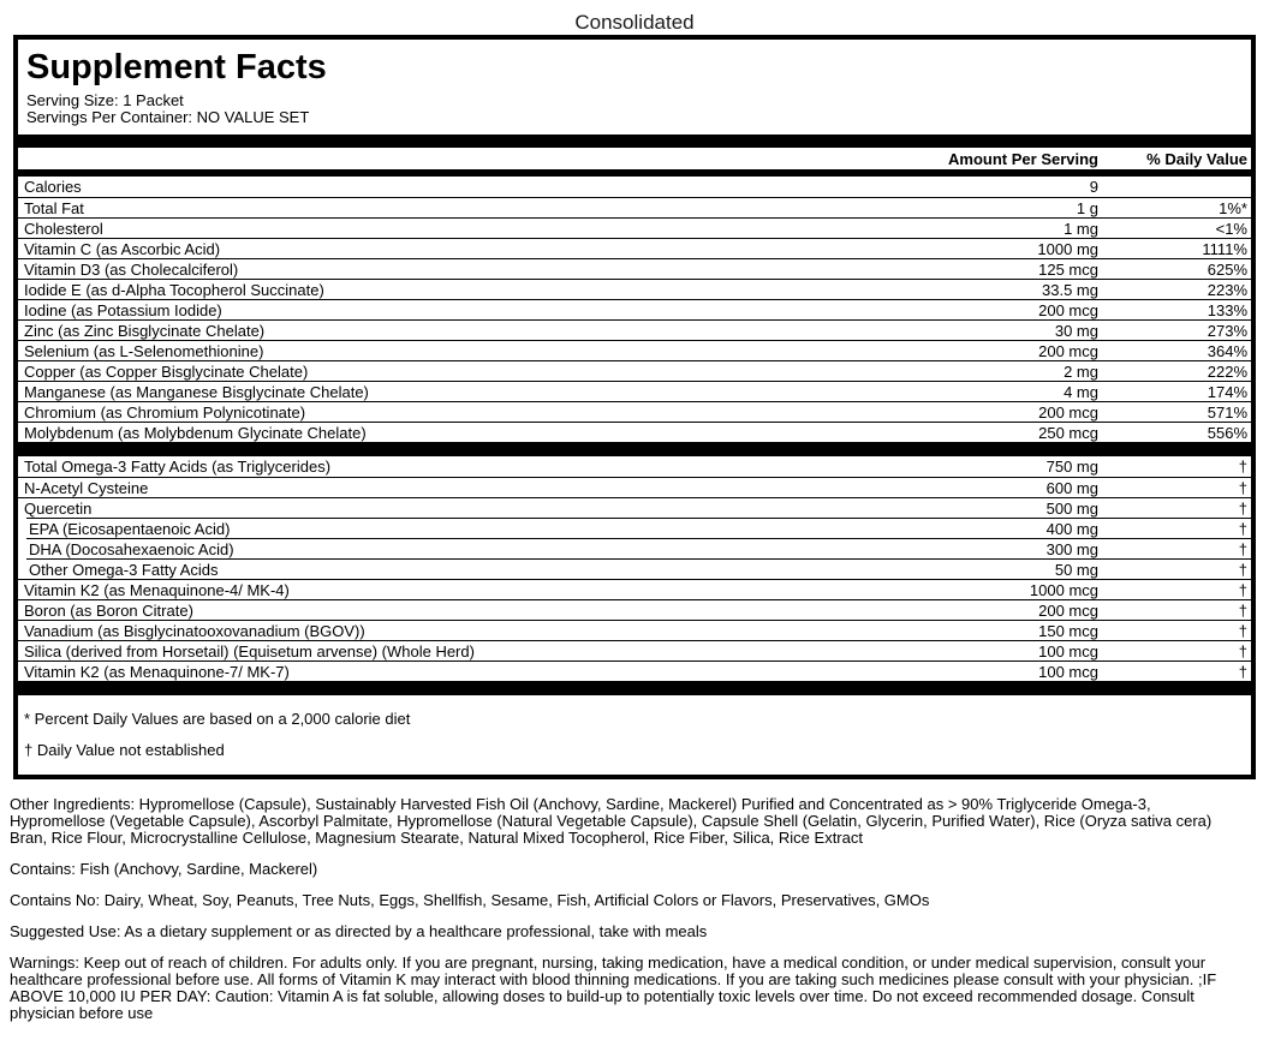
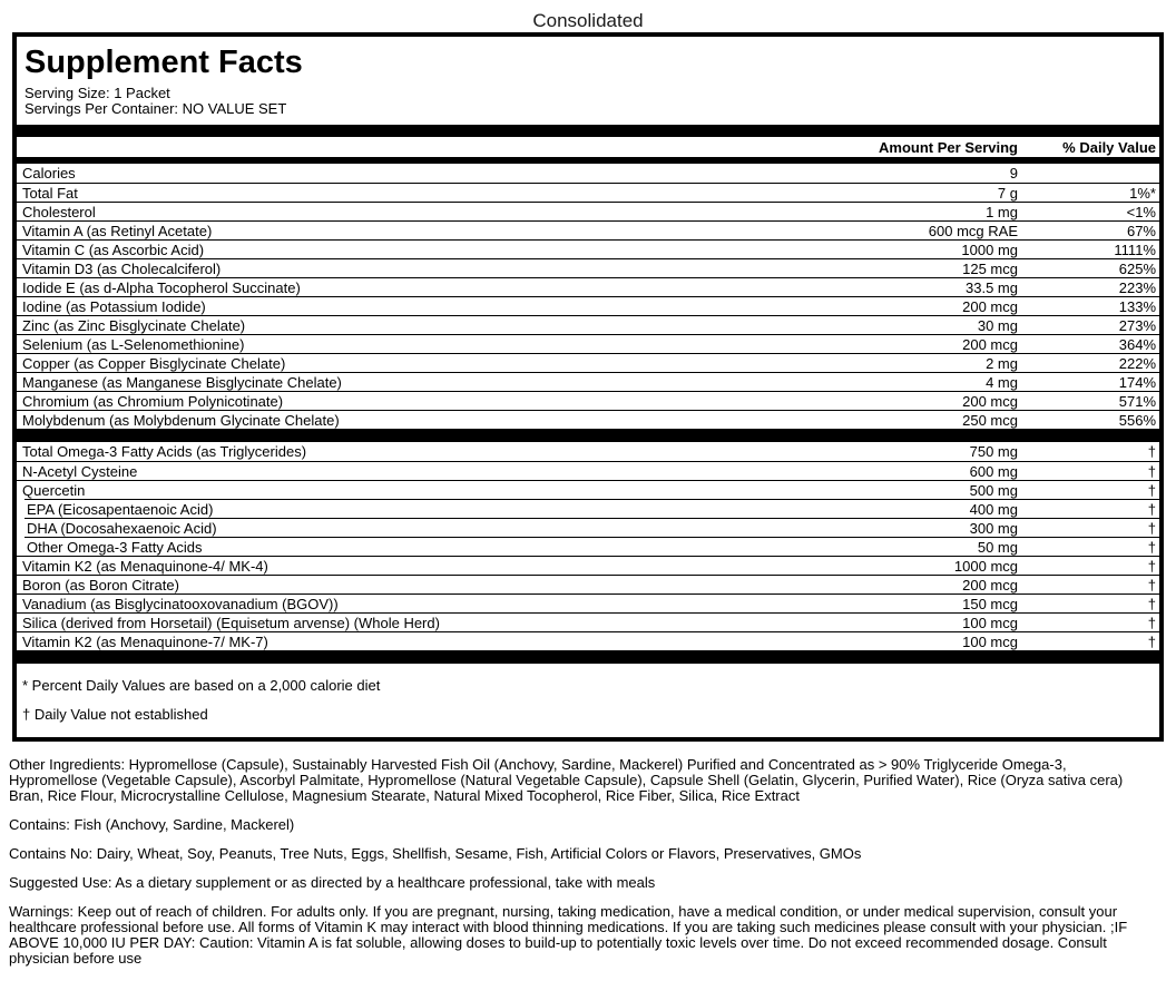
  Consolidated
  Supplement Facts
  Serving Size: 1 Packet
  Servings Per Container: NO VALUE SET
  Amount Per Serving
  % Daily Value
  Calories
  9
  Total Fat
- 1 g
+ 7 g
  1%*
  Cholesterol
  1 mg
  <1%
+ Vitamin A (as Retinyl Acetate)
+ 600 mcg RAE
+ 67%
  Vitamin C (as Ascorbic Acid)
  1000 mg
  1111%
  Vitamin D3 (as Cholecalciferol)
  125 mcg
  625%
  Iodide E (as d-Alpha Tocopherol Succinate)
  33.5 mg
  223%
  Iodine (as Potassium Iodide)
  200 mcg
  133%
  Zinc (as Zinc Bisglycinate Chelate)
  30 mg
  273%
  Selenium (as L-Selenomethionine)
  200 mcg
  364%
  Copper (as Copper Bisglycinate Chelate)
  2 mg
  222%
  Manganese (as Manganese Bisglycinate Chelate)
  4 mg
  174%
  Chromium (as Chromium Polynicotinate)
  200 mcg
  571%
  Molybdenum (as Molybdenum Glycinate Chelate)
  250 mcg
  556%
  Total Omega-3 Fatty Acids (as Triglycerides)
  750 mg
  †
  N-Acetyl Cysteine
  600 mg
  †
  Quercetin
  500 mg
  †
  EPA (Eicosapentaenoic Acid)
  400 mg
  †
  DHA (Docosahexaenoic Acid)
  300 mg
  †
  Other Omega-3 Fatty Acids
  50 mg
  †
  Vitamin K2 (as Menaquinone-4/ MK-4)
  1000 mcg
  †
  Boron (as Boron Citrate)
  200 mcg
  †
  Vanadium (as Bisglycinatooxovanadium (BGOV))
  150 mcg
  †
  Silica (derived from Horsetail) (Equisetum arvense) (Whole Herd)
  100 mcg
  †
  Vitamin K2 (as Menaquinone-7/ MK-7)
  100 mcg
  †
  * Percent Daily Values are based on a 2,000 calorie diet
  † Daily Value not established
  Other Ingredients: Hypromellose (Capsule), Sustainably Harvested Fish Oil (Anchovy, Sardine, Mackerel) Purified and Concentrated as > 90% Triglyceride Omega-3, Hypromellose (Vegetable Capsule), Ascorbyl Palmitate, Hypromellose (Natural Vegetable Capsule), Capsule Shell (Gelatin, Glycerin, Purified Water), Rice (Oryza sativa cera) Bran, Rice Flour, Microcrystalline Cellulose, Magnesium Stearate, Natural Mixed Tocopherol, Rice Fiber, Silica, Rice Extract
  Contains: Fish (Anchovy, Sardine, Mackerel)
  Contains No: Dairy, Wheat, Soy, Peanuts, Tree Nuts, Eggs, Shellfish, Sesame, Fish, Artificial Colors or Flavors, Preservatives, GMOs
  Suggested Use: As a dietary supplement or as directed by a healthcare professional, take with meals
  Warnings: Keep out of reach of children. For adults only. If you are pregnant, nursing, taking medication, have a medical condition, or under medical supervision, consult your healthcare professional before use. All forms of Vitamin K may interact with blood thinning medications. If you are taking such medicines please consult with your physician. ;IF ABOVE 10,000 IU PER DAY: Caution: Vitamin A is fat soluble, allowing doses to build-up to potentially toxic levels over time. Do not exceed recommended dosage. Consult physician before use
